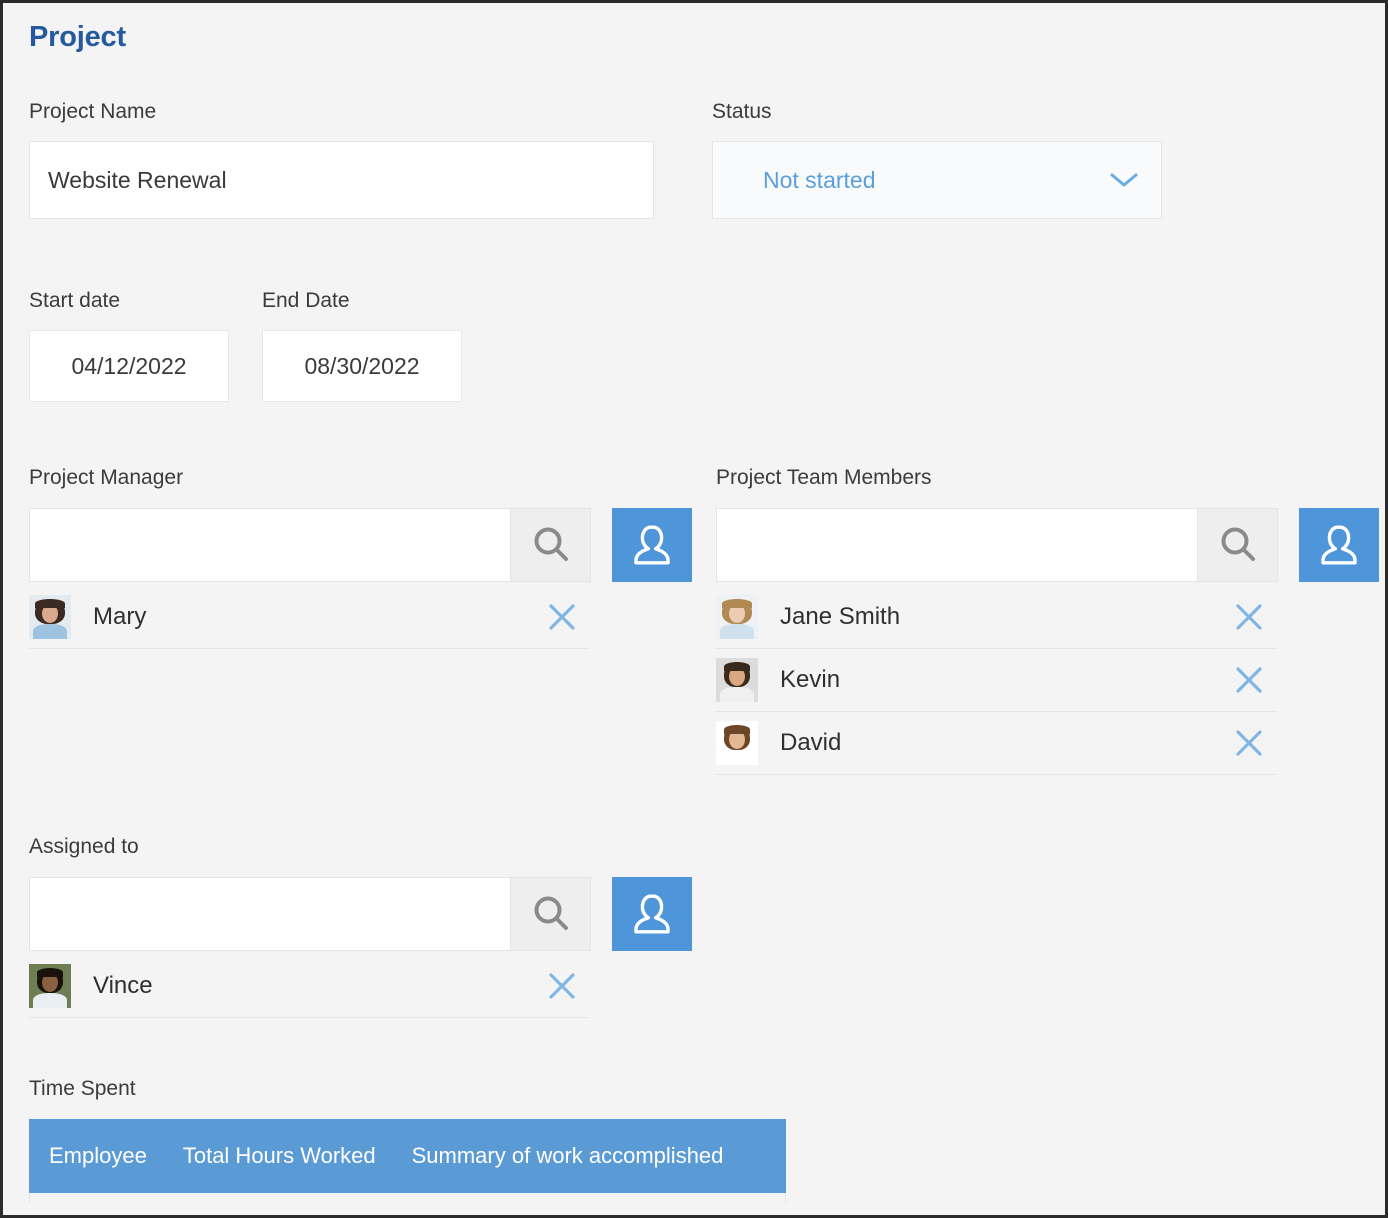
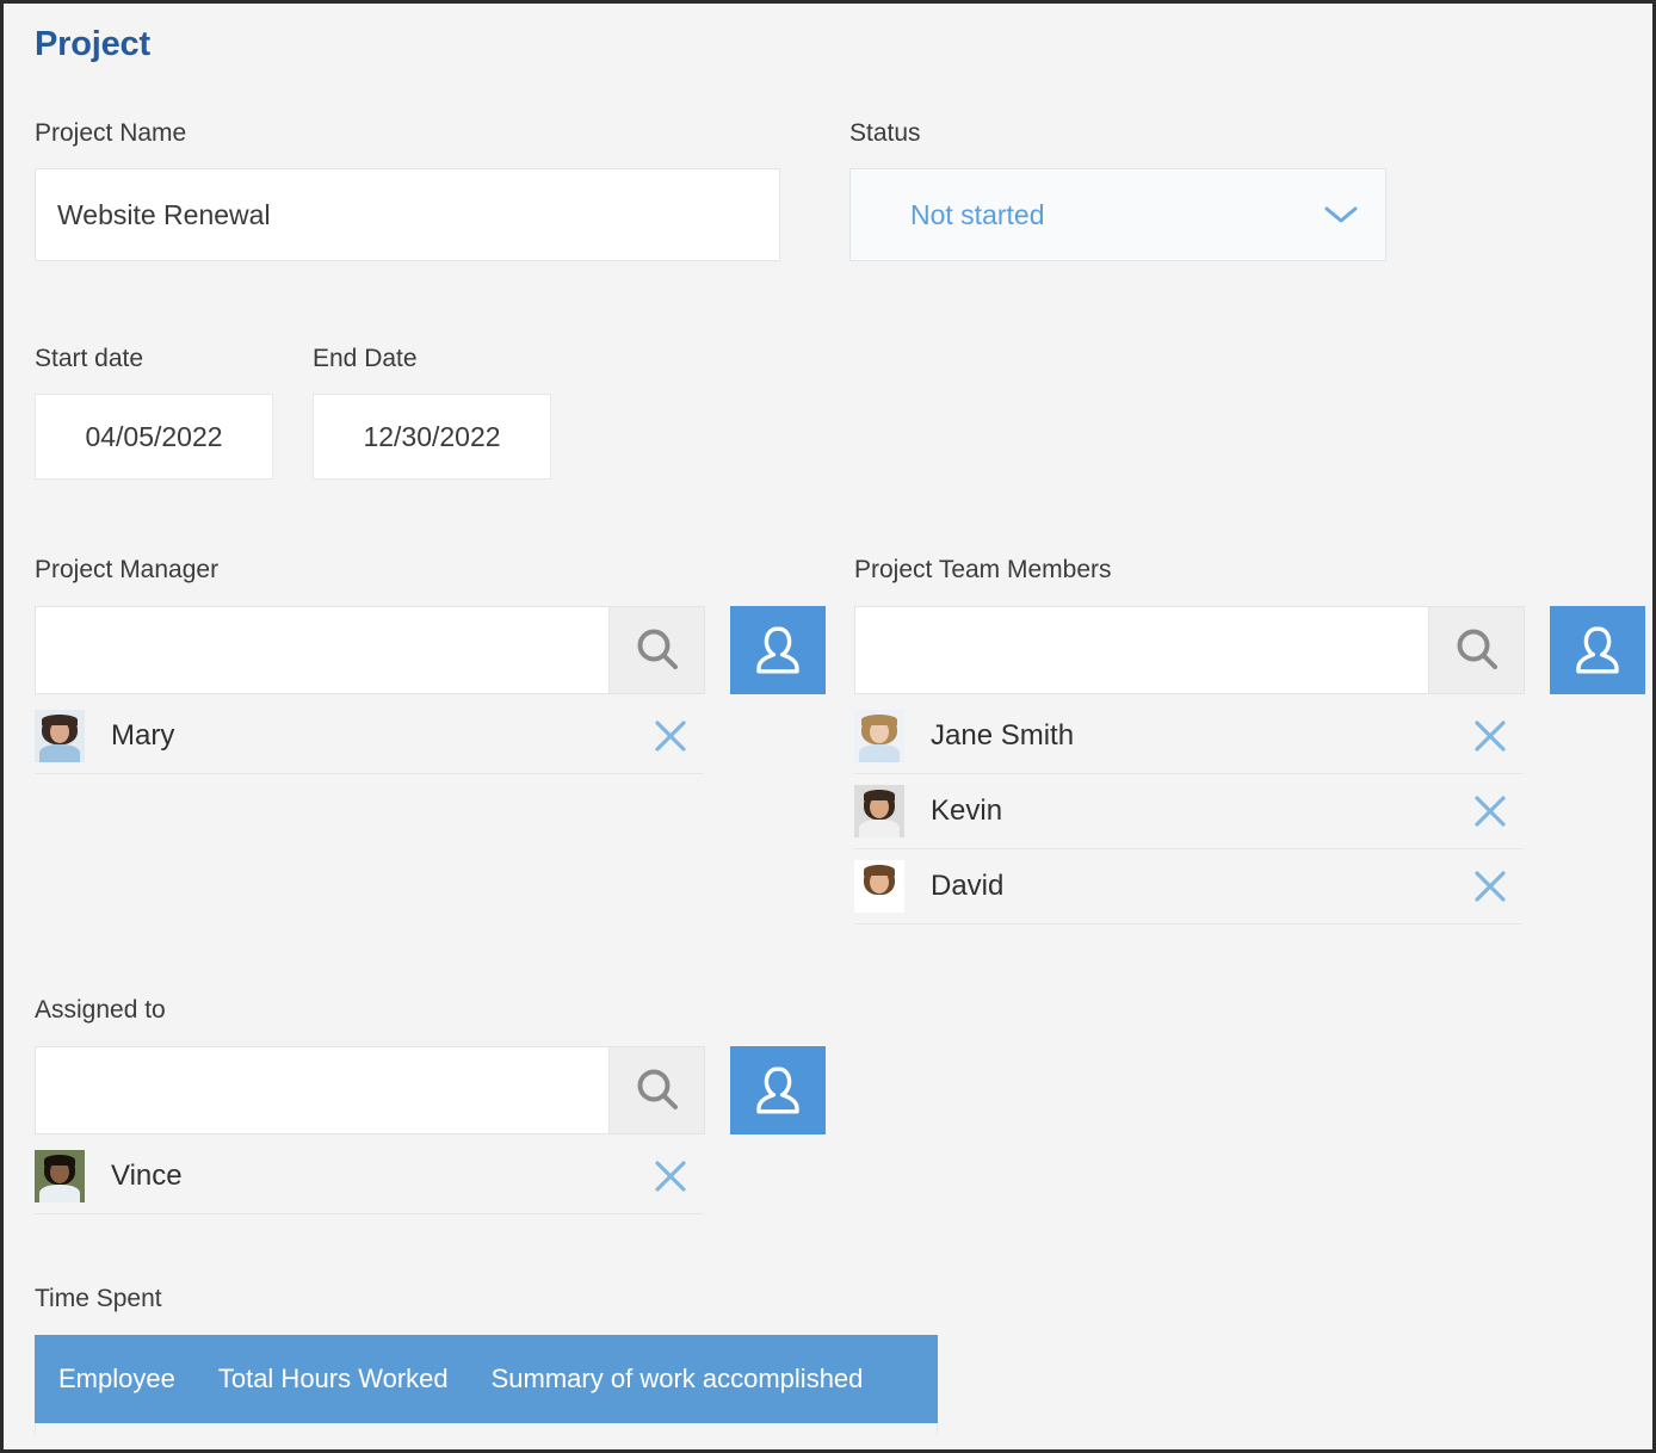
  Project
  Project Name
  Website Renewal
  Status
  Not started
  Start date
- 04/12/2022
+ 04/05/2022
  End Date
- 08/30/2022
+ 12/30/2022
  Project Manager
  Mary
  Project Team Members
  Jane Smith
  Kevin
  David
  Assigned to
  Vince
  Time Spent
  Employee
  Total Hours Worked
  Summary of work accomplished
